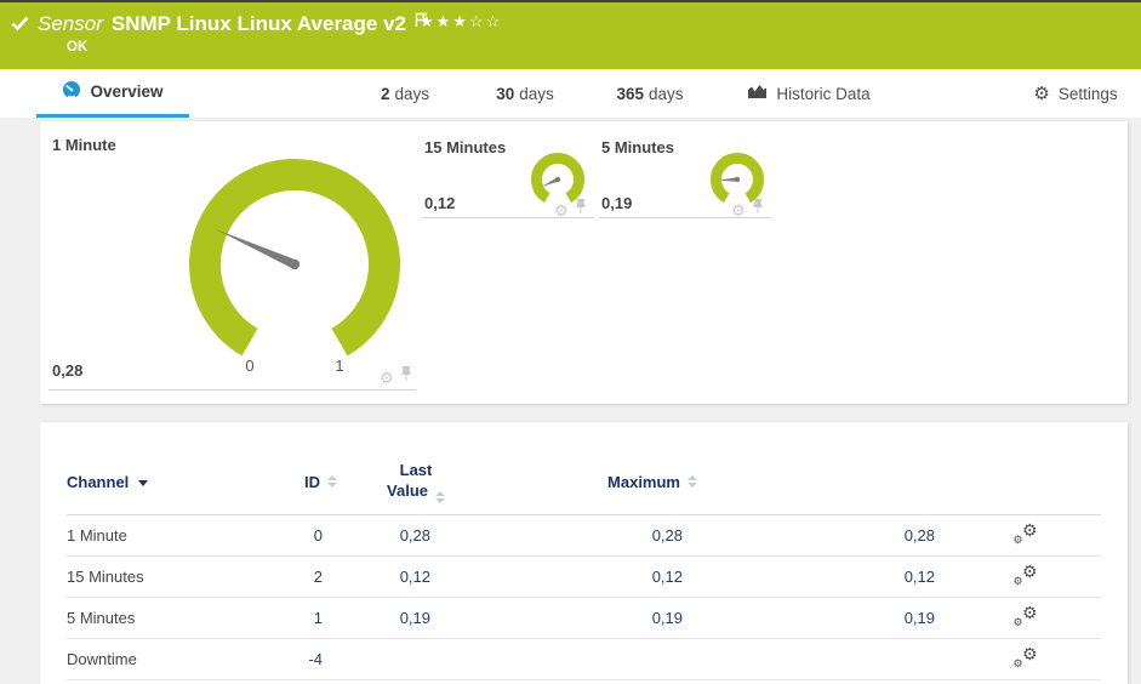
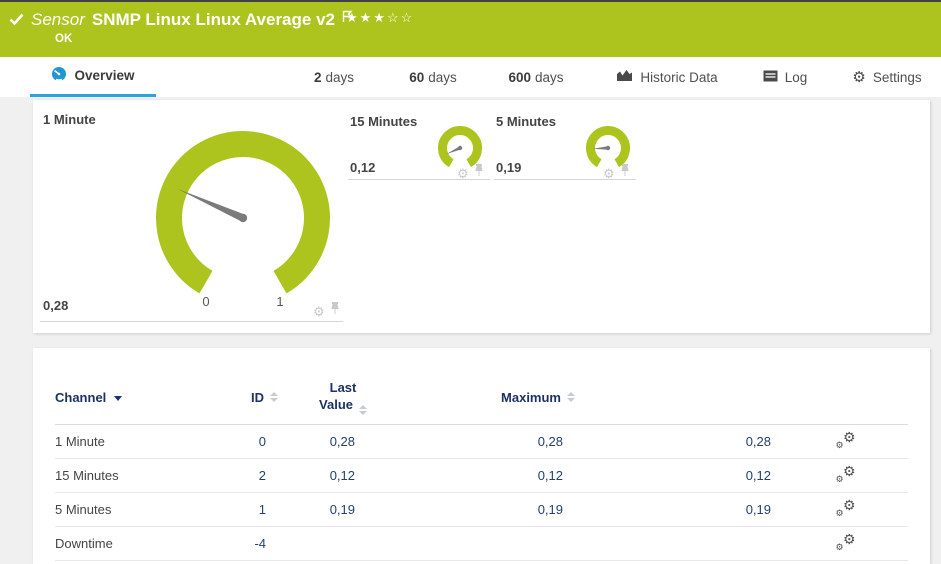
  Sensor
  SNMP Linux Linux Average v2
  ★★★☆☆
  OK
  Overview
  2
  days
- 30
+ 60
  days
- 365
+ 600
  days
  Historic Data
+ Log
  ⚙
  Settings
  1 Minute
  0
  1
  0,28
  ⚙
  15 Minutes
  0,12
  ⚙
  5 Minutes
  0,19
  ⚙
  Channel
  ID
  Last
  Value
  Maximum
  1 Minute
  0
  0,28
  0,28
  0,28
  ⚙
  ⚙
  15 Minutes
  2
  0,12
  0,12
  0,12
  ⚙
  ⚙
  5 Minutes
  1
  0,19
  0,19
  0,19
  ⚙
  ⚙
  Downtime
  -4
  ⚙
  ⚙
